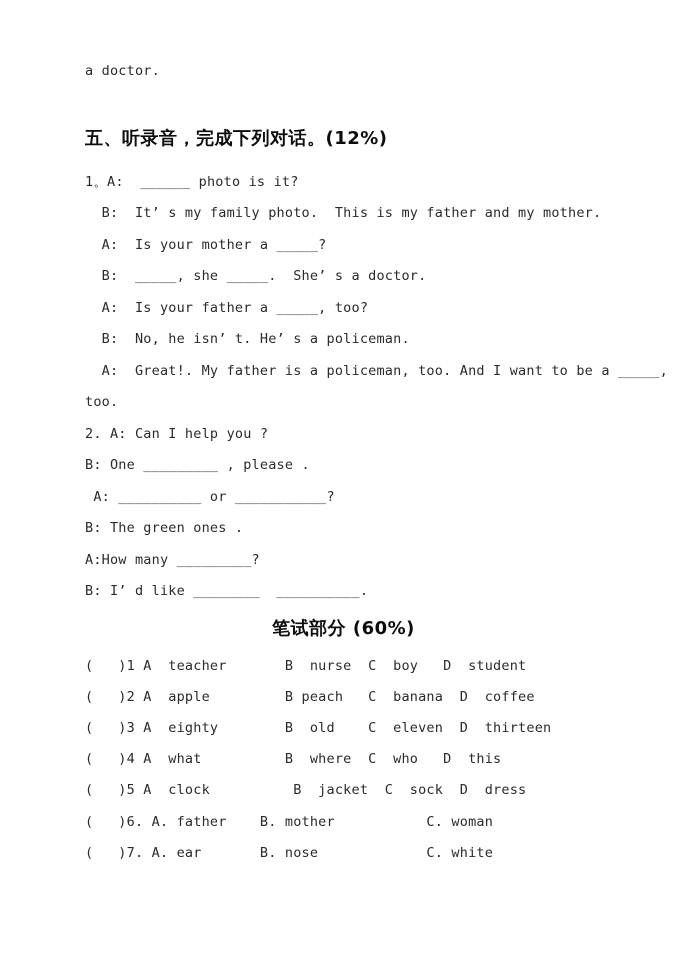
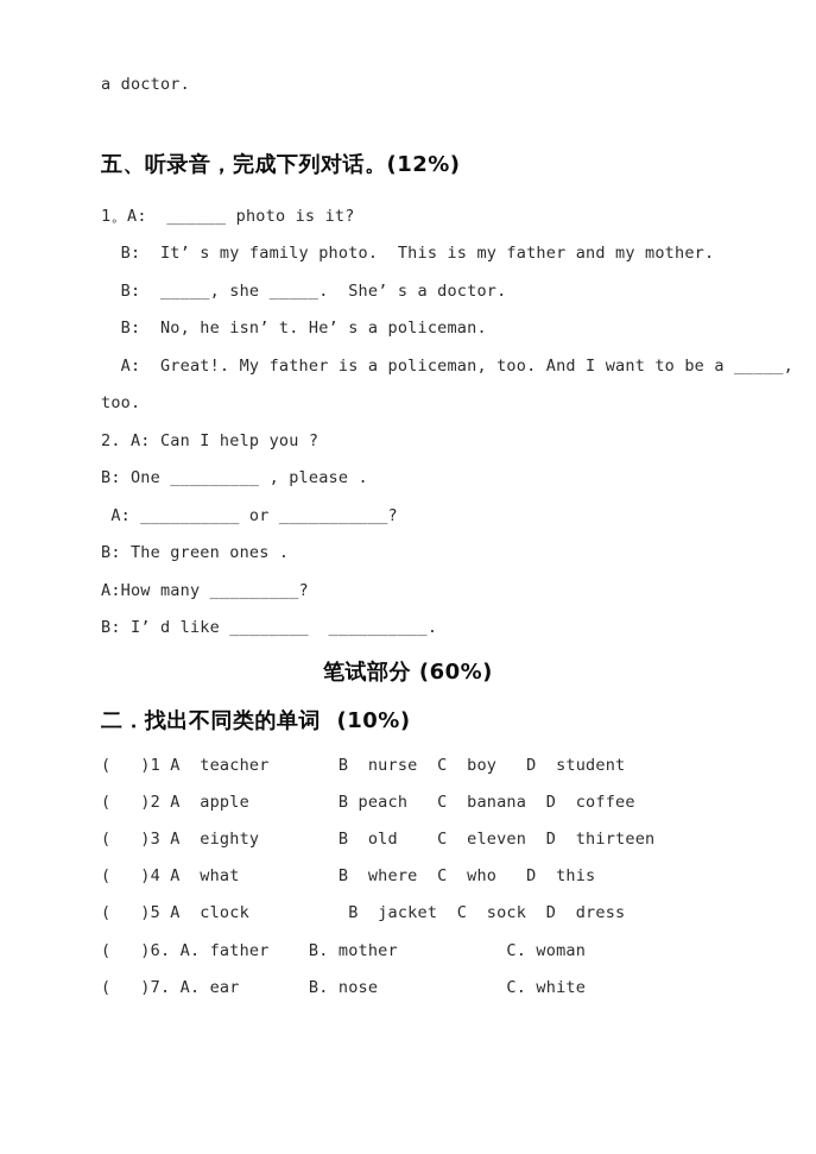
  a doctor.
  五、听录音，完成下列对话。(12%)
  1。A: ______ photo is it?
  B: It’ s my family photo. This is my father and my mother.
- A: Is your mother a _____?
  B: _____, she _____. She’ s a doctor.
- A: Is your father a _____, too?
  B: No, he isn’ t. He’ s a policeman.
  A: Great!. My father is a policeman, too. And I want to be a _____,
  too.
  2. A: Can I help you ?
  B: One _________ , please .
  A: __________ or ___________?
  B: The green ones .
  A:How many _________?
  B: I’ d like ________ __________.
  笔试部分 (60%)
+ 二．找出不同类的单词 (10%)
  ( )1 A teacher B nurse C boy D student
  ( )2 A apple B peach C banana D coffee
  ( )3 A eighty B old C eleven D thirteen
  ( )4 A what B where C who D this
  ( )5 A clock B jacket C sock D dress
  ( )6. A. father B. mother C. woman
  ( )7. A. ear B. nose C. white
